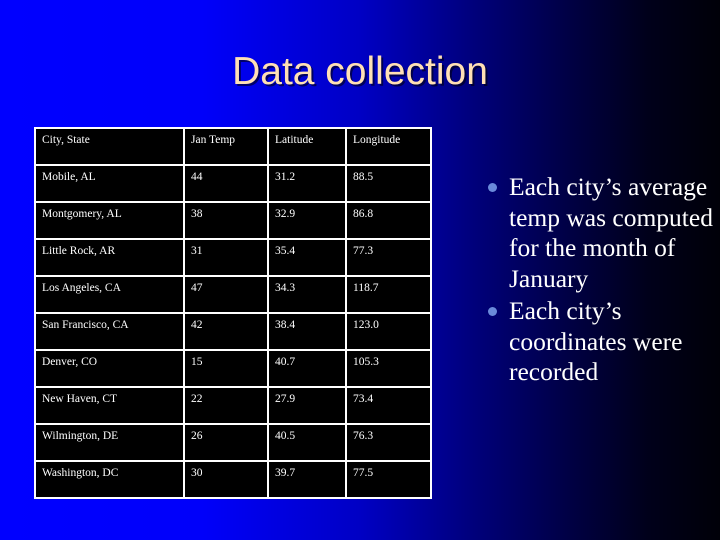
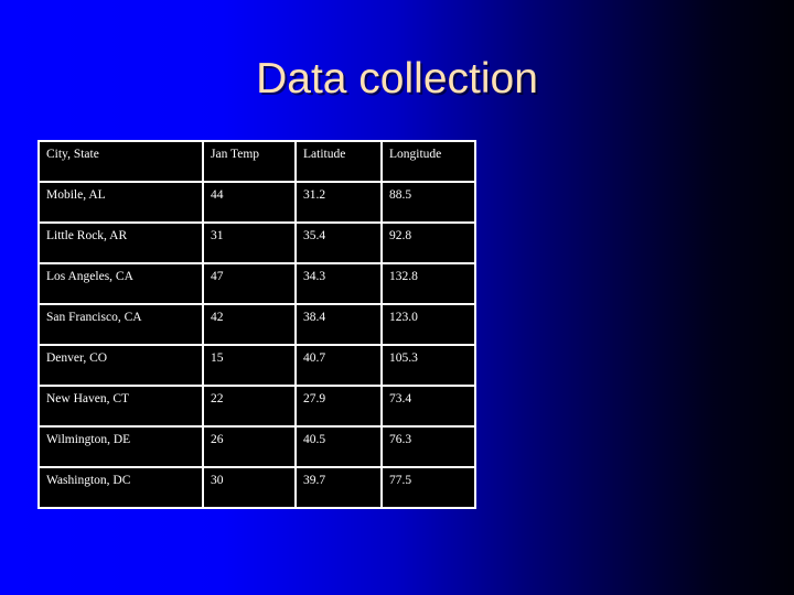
  Data collection
  City, State	Jan Temp	Latitude	Longitude
  Mobile, AL	44	31.2	88.5
- Montgomery, AL	38	32.9	86.8
- Little Rock, AR	31	35.4	77.3
+ Little Rock, AR	31	35.4	92.8
- Los Angeles, CA	47	34.3	118.7
+ Los Angeles, CA	47	34.3	132.8
  San Francisco, CA	42	38.4	123.0
  Denver, CO	15	40.7	105.3
  New Haven, CT	22	27.9	73.4
  Wilmington, DE	26	40.5	76.3
  Washington, DC	30	39.7	77.5
- Each city’s average temp was computed for the month of January
- Each city’s coordinates were recorded
